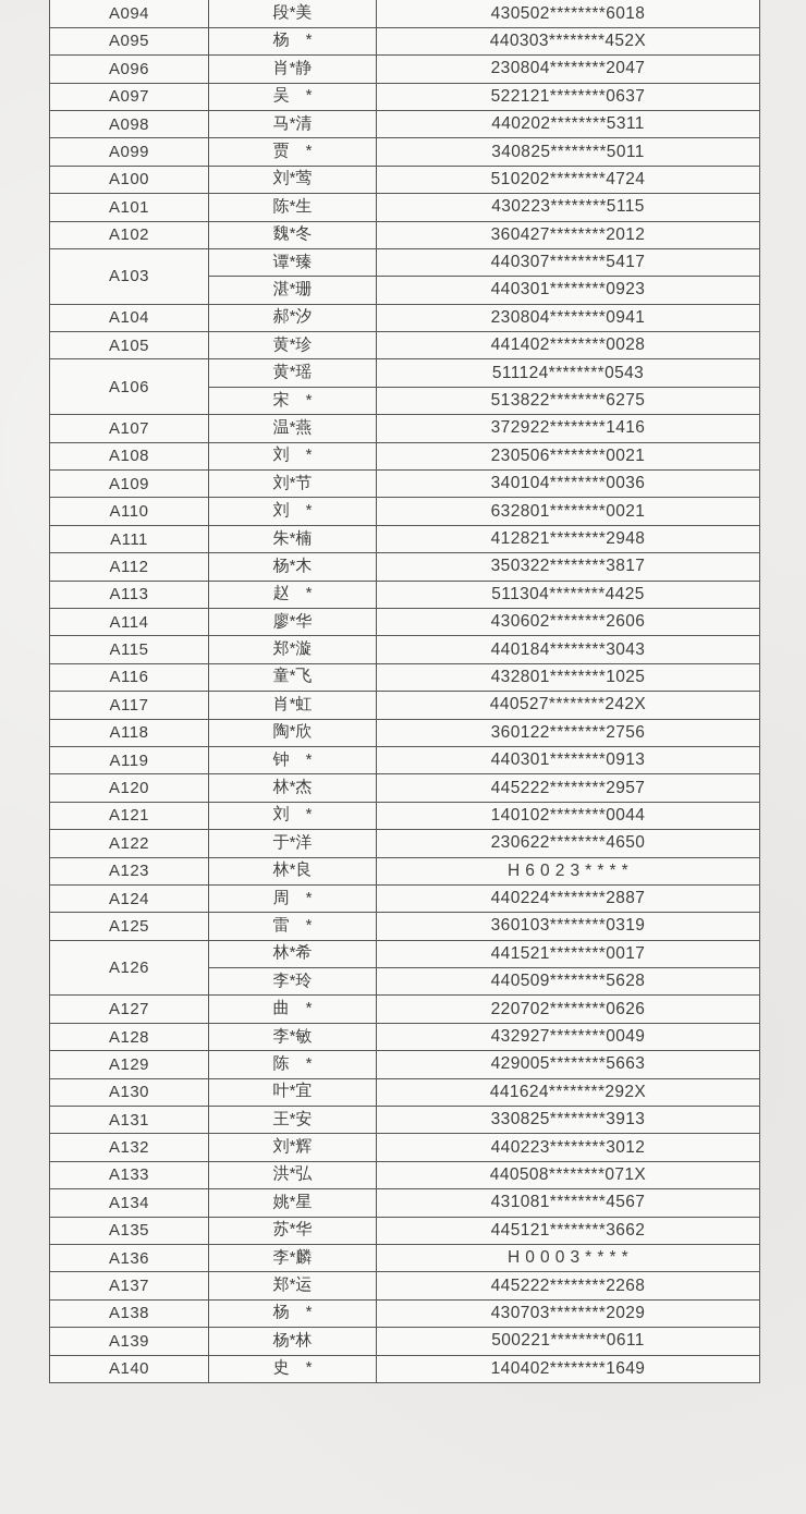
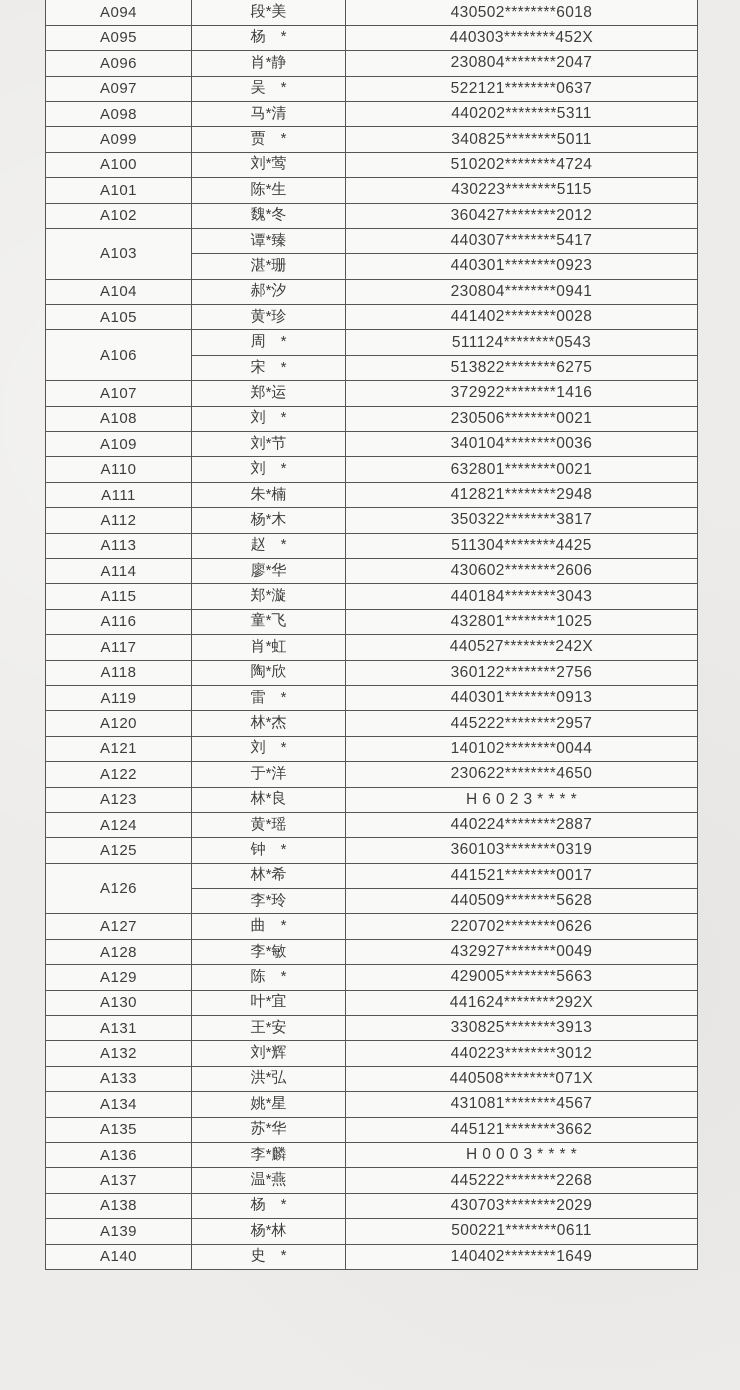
  A094	段*美	430502********6018
  A095	杨 *	440303********452X
  A096	肖*静	230804********2047
  A097	吴 *	522121********0637
  A098	马*清	440202********5311
  A099	贾 *	340825********5011
  A100	刘*莺	510202********4724
  A101	陈*生	430223********5115
  A102	魏*冬	360427********2012
  A103	谭*臻	440307********5417
  湛*珊	440301********0923
  A104	郝*汐	230804********0941
  A105	黄*珍	441402********0028
- A106	黄*瑶	511124********0543
+ A106	周 *	511124********0543
  宋 *	513822********6275
- A107	温*燕	372922********1416
+ A107	郑*运	372922********1416
  A108	刘 *	230506********0021
  A109	刘*节	340104********0036
  A110	刘 *	632801********0021
  A111	朱*楠	412821********2948
  A112	杨*木	350322********3817
  A113	赵 *	511304********4425
  A114	廖*华	430602********2606
  A115	郑*漩	440184********3043
  A116	童*飞	432801********1025
  A117	肖*虹	440527********242X
  A118	陶*欣	360122********2756
- A119	钟 *	440301********0913
+ A119	雷 *	440301********0913
  A120	林*杰	445222********2957
  A121	刘 *	140102********0044
  A122	于*洋	230622********4650
  A123	林*良	H 6 0 2 3 * * * *
- A124	周 *	440224********2887
+ A124	黄*瑶	440224********2887
- A125	雷 *	360103********0319
+ A125	钟 *	360103********0319
  A126	林*希	441521********0017
  李*玲	440509********5628
  A127	曲 *	220702********0626
  A128	李*敏	432927********0049
  A129	陈 *	429005********5663
  A130	叶*宜	441624********292X
  A131	王*安	330825********3913
  A132	刘*辉	440223********3012
  A133	洪*弘	440508********071X
  A134	姚*星	431081********4567
  A135	苏*华	445121********3662
  A136	李*麟	H 0 0 0 3 * * * *
- A137	郑*运	445222********2268
+ A137	温*燕	445222********2268
  A138	杨 *	430703********2029
  A139	杨*林	500221********0611
  A140	史 *	140402********1649
